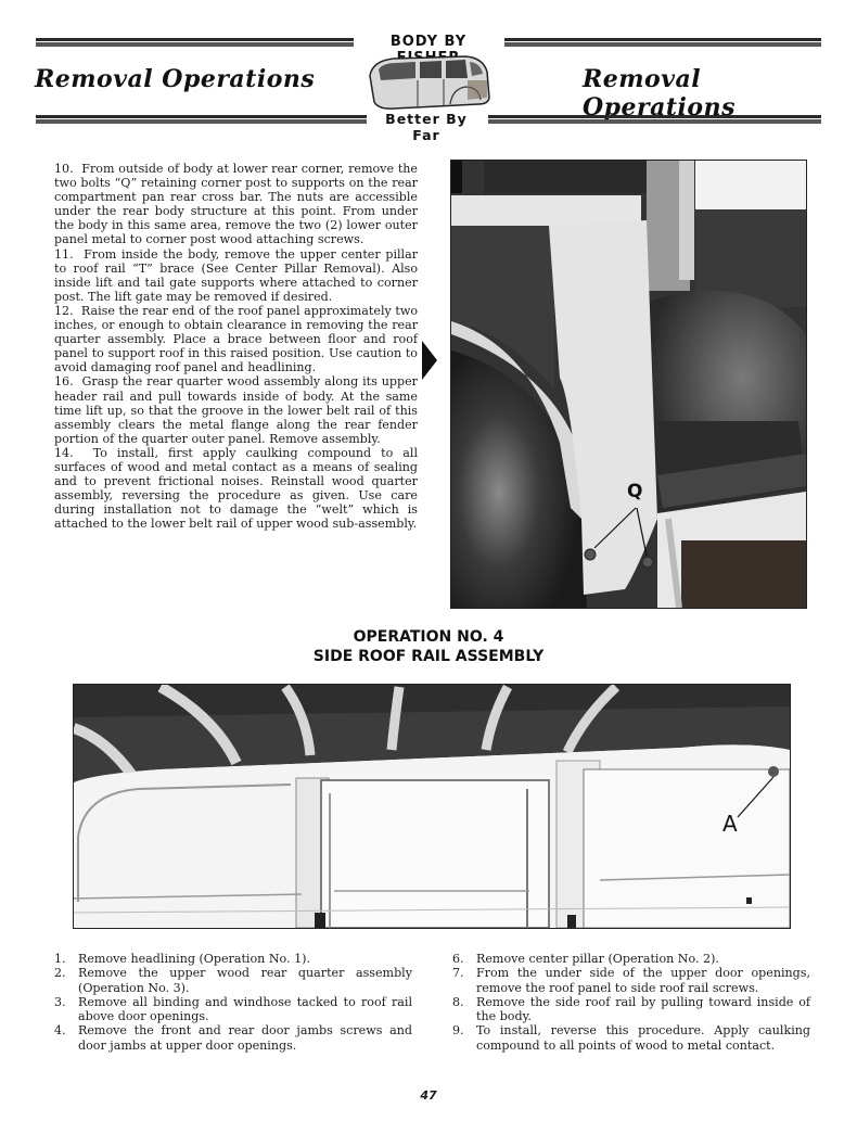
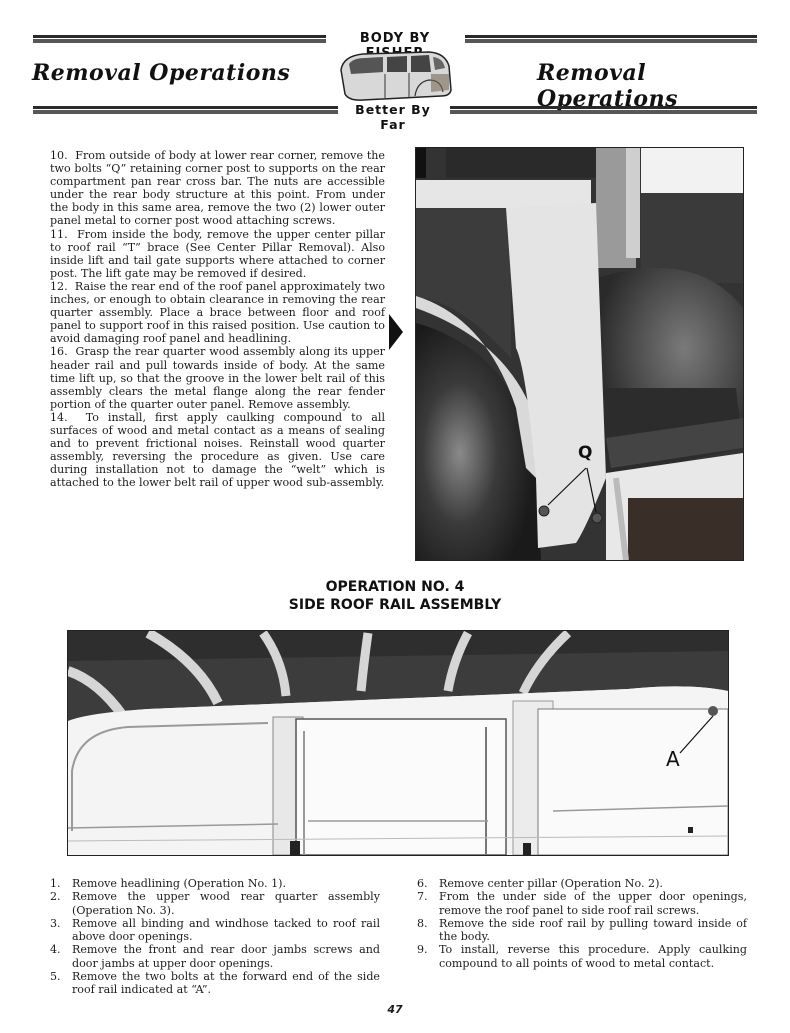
  Removal Operations
  Removal Operations
  Better By Far
  10. From outside of body at lower rear corner, remove the two bolts “Q” retaining corner post to supports on the rear compartment pan rear cross bar. The nuts are accessible under the rear body structure at this point. From under the body in this same area, remove the two (2) lower outer panel metal to corner post wood attaching screws.
  11. From inside the body, remove the upper center pillar to roof rail “T” brace (See Center Pillar Removal). Also inside lift and tail gate supports where attached to corner post. The lift gate may be removed if desired.
  12. Raise the rear end of the roof panel approximately two inches, or enough to obtain clearance in removing the rear quarter assembly. Place a brace between floor and roof panel to support roof in this raised position. Use caution to avoid damaging roof panel and headlining.
  16. Grasp the rear quarter wood assembly along its upper header rail and pull towards inside of body. At the same time lift up, so that the groove in the lower belt rail of this assembly clears the metal flange along the rear fender portion of the quarter outer panel. Remove assembly.
  14. To install, first apply caulking compound to all surfaces of wood and metal contact as a means of sealing and to prevent frictional noises. Reinstall wood quarter assembly, reversing the procedure as given. Use care during installation not to damage the “welt” which is attached to the lower belt rail of upper wood sub-assembly.
  Q
  OPERATION NO. 4
  SIDE ROOF RAIL ASSEMBLY
  A
  1.
  Remove headlining (Operation No. 1).
  2.
  Remove the upper wood rear quarter assembly (Operation No. 3).
  3.
  Remove all binding and windhose tacked to roof rail above door openings.
  4.
  Remove the front and rear door jambs screws and door jambs at upper door openings.
+ 5.
+ Remove the two bolts at the forward end of the side roof rail indicated at “A”.
  6.
  Remove center pillar (Operation No. 2).
  7.
  From the under side of the upper door openings, remove the roof panel to side roof rail screws.
  8.
  Remove the side roof rail by pulling toward inside of the body.
  9.
  To install, reverse this procedure. Apply caulking compound to all points of wood to metal contact.
  47
